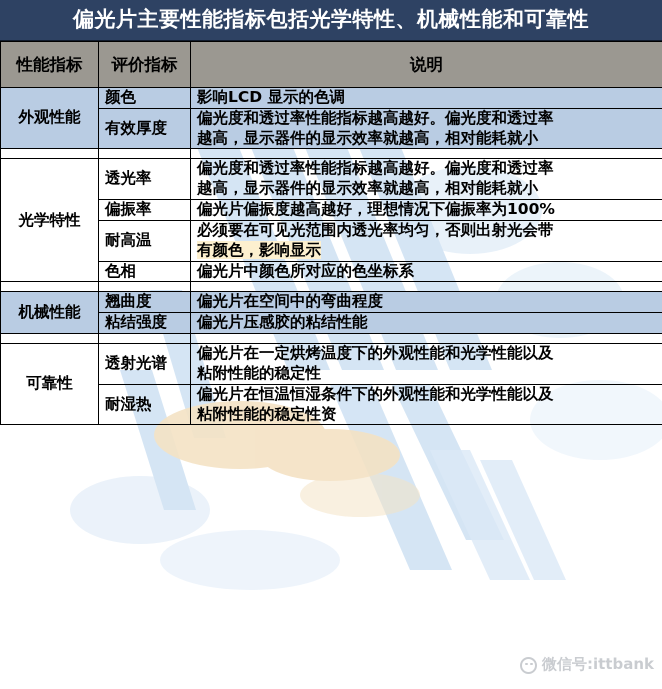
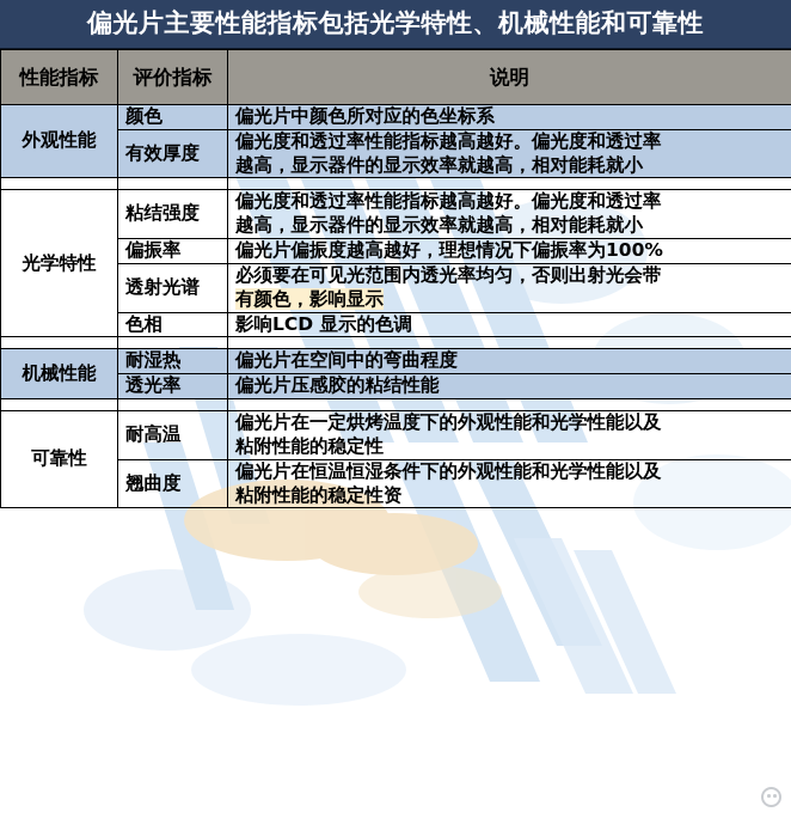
  偏光片主要性能指标包括光学特性、机械性能和可靠性
  性能指标	评价指标	说明
- 外观性能	颜色	影响LCD 显示的色调
+ 外观性能	颜色	偏光片中颜色所对应的色坐标系
  有效厚度	偏光度和透过率性能指标越高越好。偏光度和透过率 越高，显示器件的显示效率就越高，相对能耗就小
- 光学特性	透光率	偏光度和透过率性能指标越高越好。偏光度和透过率 越高，显示器件的显示效率就越高，相对能耗就小
+ 光学特性	粘结强度	偏光度和透过率性能指标越高越好。偏光度和透过率 越高，显示器件的显示效率就越高，相对能耗就小
  偏振率	偏光片偏振度越高越好，理想情况下偏振率为100%
- 耐高温	必须要在可见光范围内透光率均匀，否则出射光会带 有颜色，影响显示
+ 透射光谱	必须要在可见光范围内透光率均匀，否则出射光会带 有颜色，影响显示
- 色相	偏光片中颜色所对应的色坐标系
+ 色相	影响LCD 显示的色调
- 机械性能	翘曲度	偏光片在空间中的弯曲程度
+ 机械性能	耐湿热	偏光片在空间中的弯曲程度
- 粘结强度	偏光片压感胶的粘结性能
+ 透光率	偏光片压感胶的粘结性能
- 可靠性	透射光谱	偏光片在一定烘烤温度下的外观性能和光学性能以及 粘附性能的稳定性
+ 可靠性	耐高温	偏光片在一定烘烤温度下的外观性能和光学性能以及 粘附性能的稳定性
- 耐湿热	偏光片在恒温恒湿条件下的外观性能和光学性能以及 粘附性能的稳定性资
+ 翘曲度	偏光片在恒温恒湿条件下的外观性能和光学性能以及 粘附性能的稳定性资
- 微信号:ittbank
